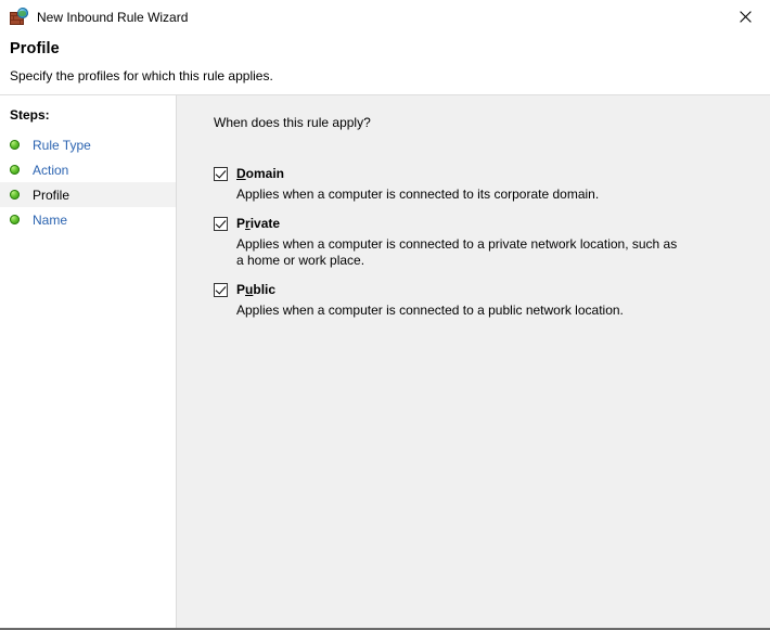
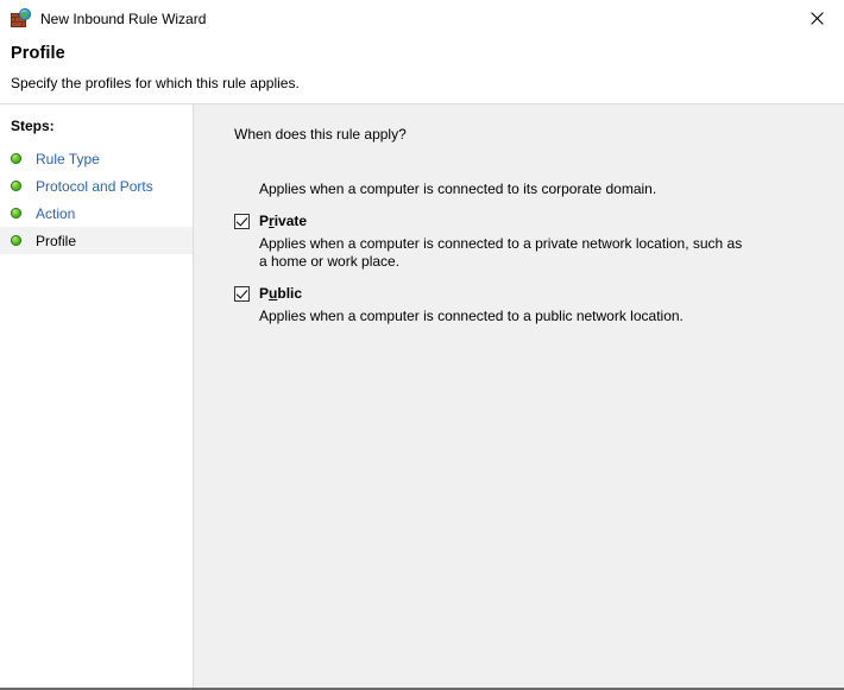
  New Inbound Rule Wizard
  Profile
  Specify the profiles for which this rule applies.
  Steps:
  Rule Type
+ Protocol and Ports
  Action
  Profile
- Name
  When does this rule apply?
- Domain
  Applies when a computer is connected to its corporate domain.
  Private
  Applies when a computer is connected to a private network location, such as a home or work place.
  Public
  Applies when a computer is connected to a public network location.
